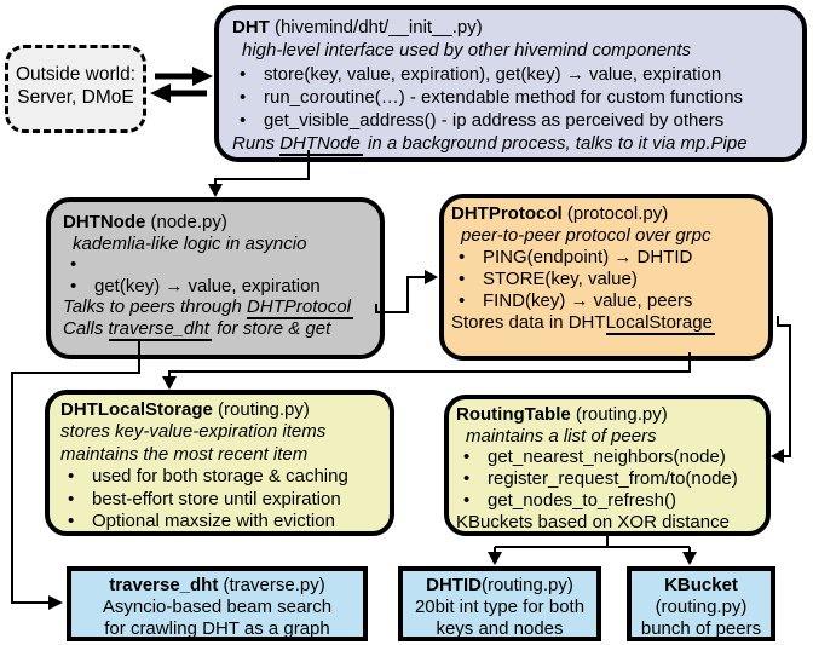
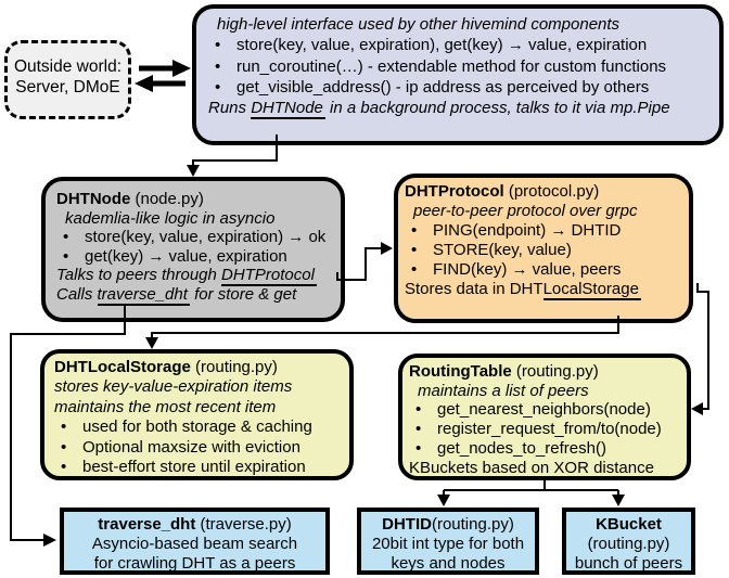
  Outside world:
  Server, DMoE
- DHT (hivemind/dht/__init__.py)
  high-level interface used by other hivemind components
  •
  store(key, value, expiration), get(key) → value, expiration
  •
  run_coroutine(…) - extendable method for custom functions
  •
  get_visible_address() - ip address as perceived by others
  Runs DHTNode in a background process, talks to it via mp.Pipe
  DHTNode (node.py)
  kademlia-like logic in asyncio
  •
+ store(key, value, expiration) → ok
  •
  get(key) → value, expiration
  Talks to peers through DHTProtocol
  Calls traverse_dht for store & get
  DHTProtocol (protocol.py)
  peer-to-peer protocol over grpc
  •
  PING(endpoint) → DHTID
  •
  STORE(key, value)
  •
  FIND(key) → value, peers
  Stores data in DHTLocalStorage
  DHTLocalStorage (routing.py)
  stores key-value-expiration items
  maintains the most recent item
  •
  used for both storage & caching
  •
- best-effort store until expiration
+ Optional maxsize with eviction
  •
- Optional maxsize with eviction
+ best-effort store until expiration
  RoutingTable (routing.py)
  maintains a list of peers
  •
  get_nearest_neighbors(node)
  •
  register_request_from/to(node)
  •
  get_nodes_to_refresh()
  KBuckets based on XOR distance
  traverse_dht (traverse.py)
  Asyncio-based beam search
- for crawling DHT as a graph
+ for crawling DHT as a peers
  DHTID(routing.py)
  20bit int type for both
  keys and nodes
  KBucket
  (routing.py)
  bunch of peers
